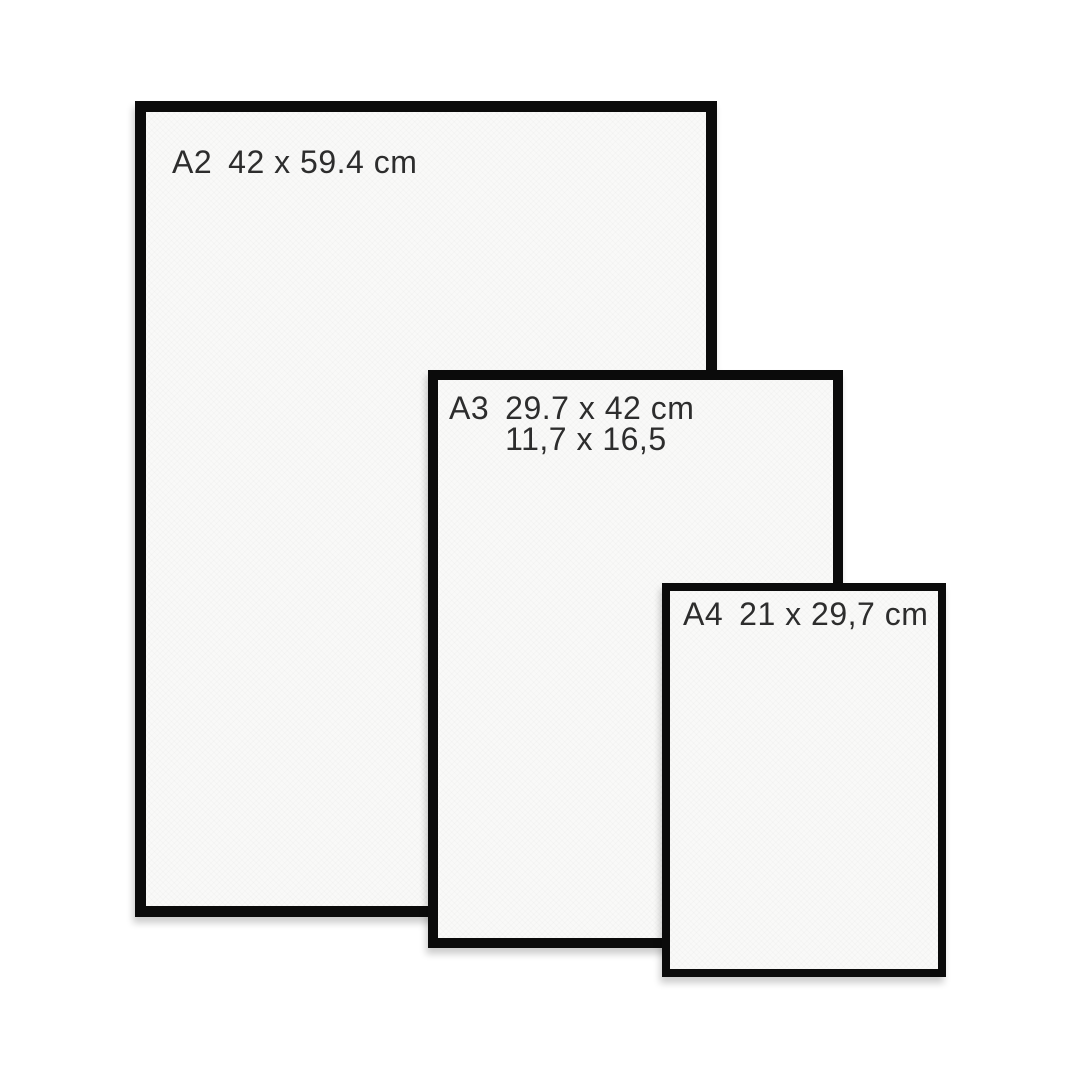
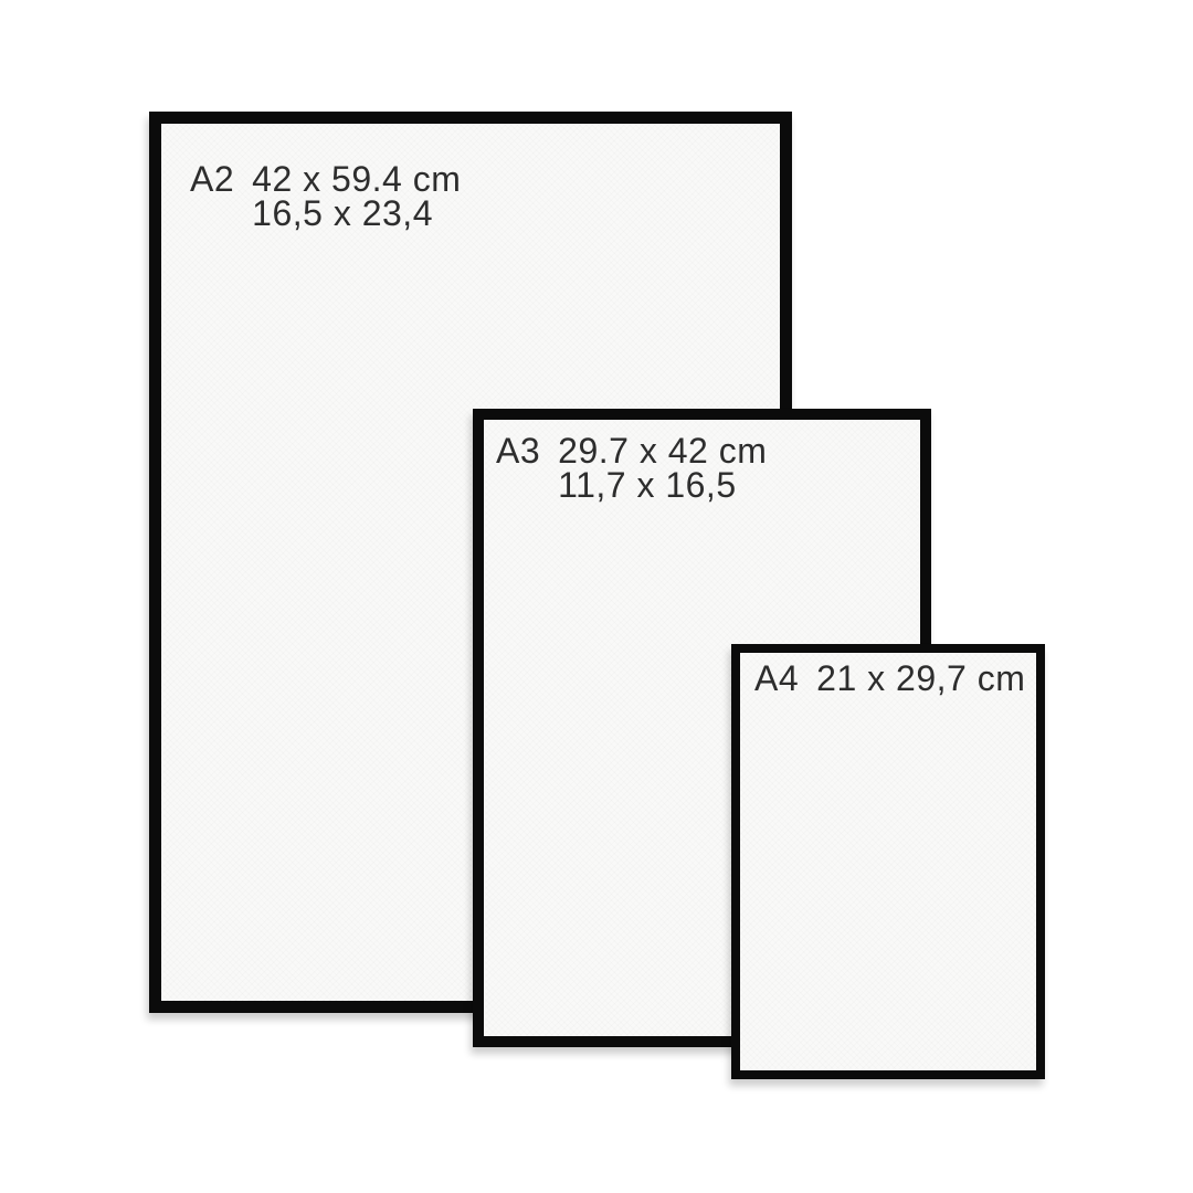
  A2
  42 x 59.4 cm
+ 16,5 x 23,4
  A3
  29.7 x 42 cm
  11,7 x 16,5
  A4
  21 x 29,7 cm
